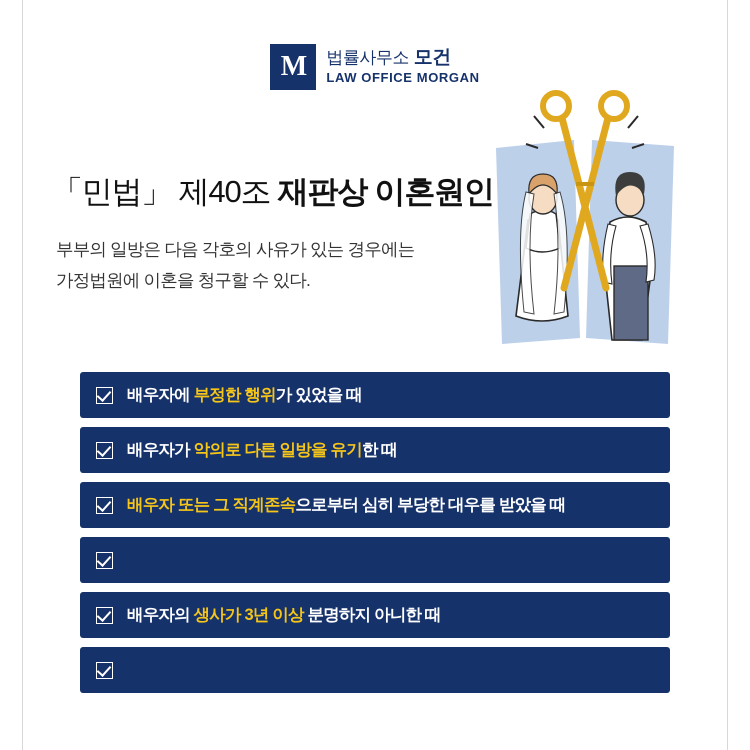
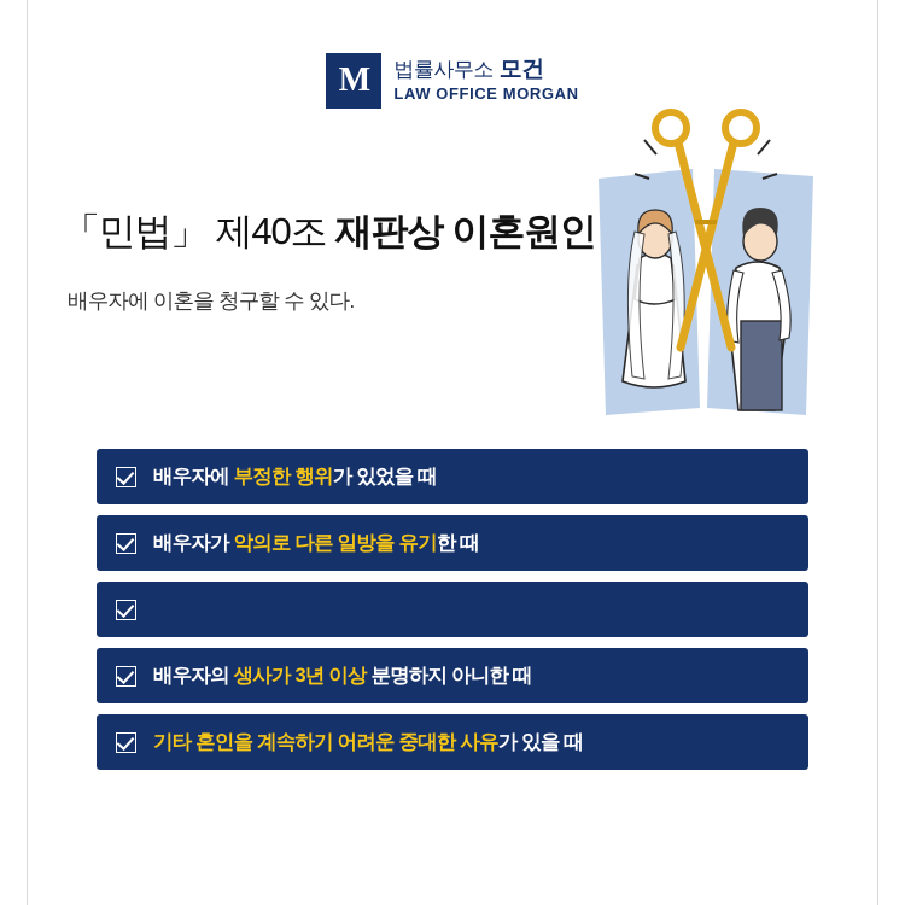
  M
  법률사무소 모건
  LAW OFFICE MORGAN
  「민법」 제40조 재판상 이혼원인
- 부부의 일방은 다음 각호의 사유가 있는 경우에는
- 가정법원에 이혼을 청구할 수 있다.
+ 배우자에 이혼을 청구할 수 있다.
  배우자에 부정한 행위가 있었을 때
  배우자가 악의로 다른 일방을 유기한 때
- 배우자 또는 그 직계존속으로부터 심히 부당한 대우를 받았을 때
  배우자의 생사가 3년 이상 분명하지 아니한 때
+ 기타 혼인을 계속하기 어려운 중대한 사유가 있을 때
